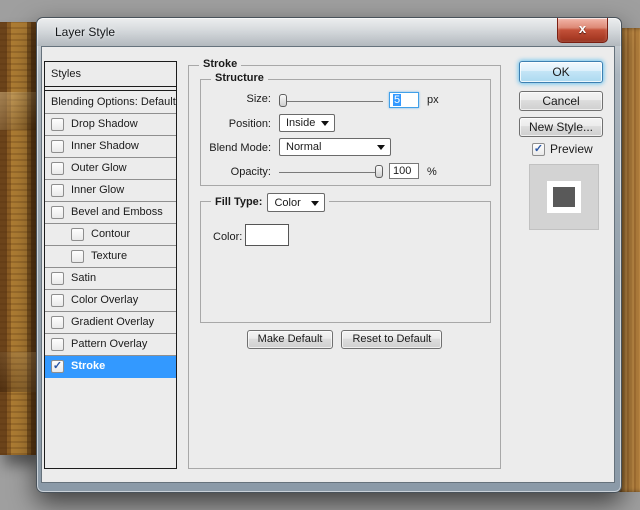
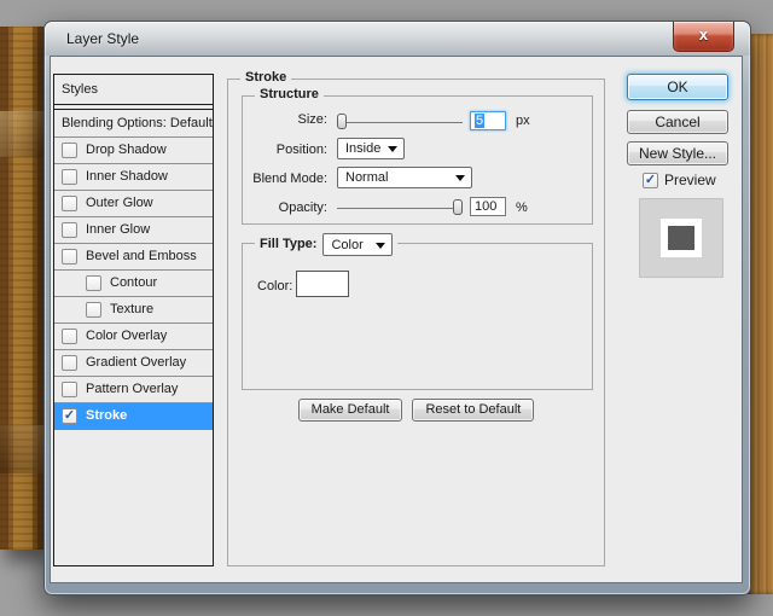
  Layer Style
  x
  Styles
  Blending Options: Default
  Drop Shadow
  Inner Shadow
  Outer Glow
  Inner Glow
  Bevel and Emboss
  Contour
  Texture
- Satin
  Color Overlay
  Gradient Overlay
  Pattern Overlay
  ✓
  Stroke
  Stroke
  Structure
  Size:
  5
  px
  Position:
  Inside
  Blend Mode:
  Normal
  Opacity:
  100
  %
  Fill Type:
  Color
  Color:
  Make Default
  Reset to Default
  OK
  Cancel
  New Style...
  ✓
  Preview
